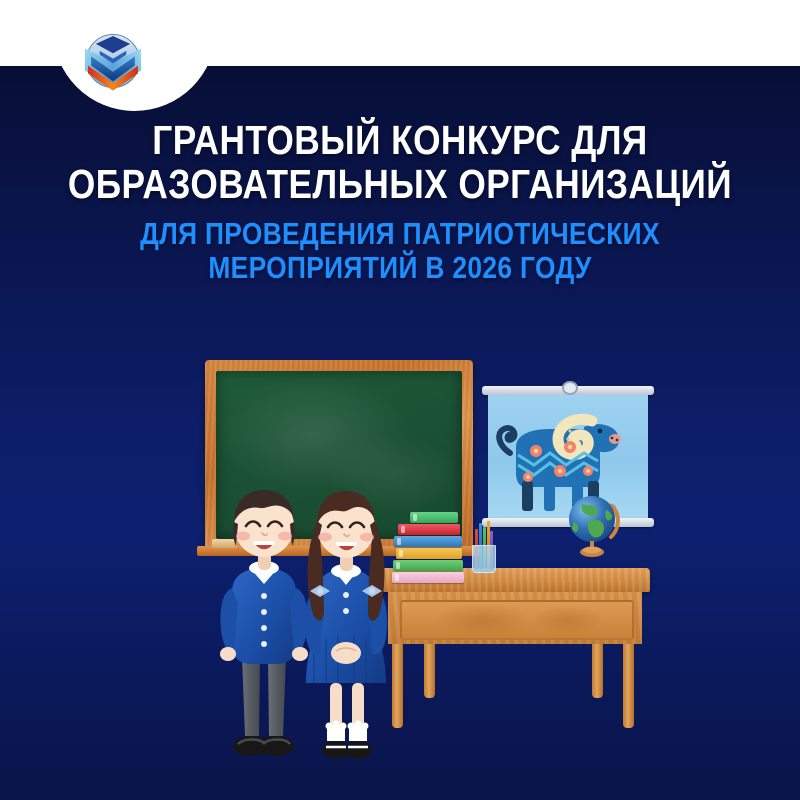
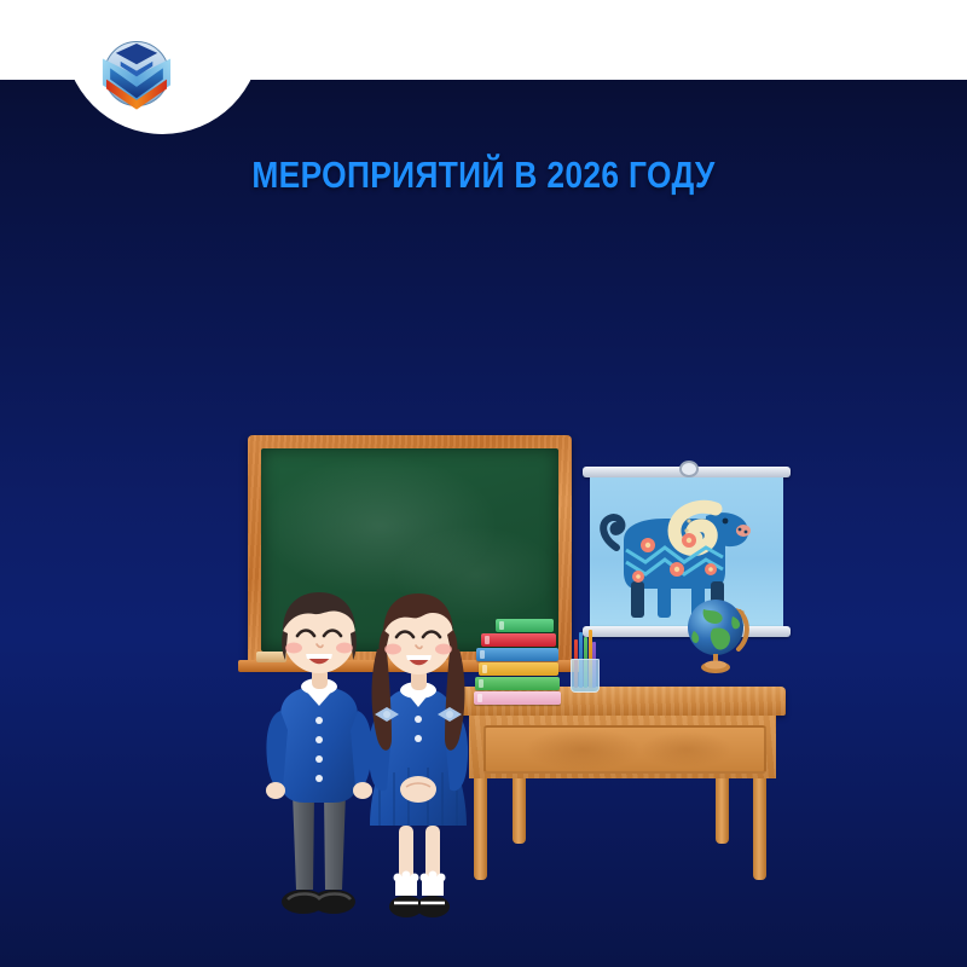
- ГРАНТОВЫЙ КОНКУРС ДЛЯ
- ОБРАЗОВАТЕЛЬНЫХ ОРГАНИЗАЦИЙ
- ДЛЯ ПРОВЕДЕНИЯ ПАТРИОТИЧЕСКИХ
  МЕРОПРИЯТИЙ В 2026 ГОДУ
